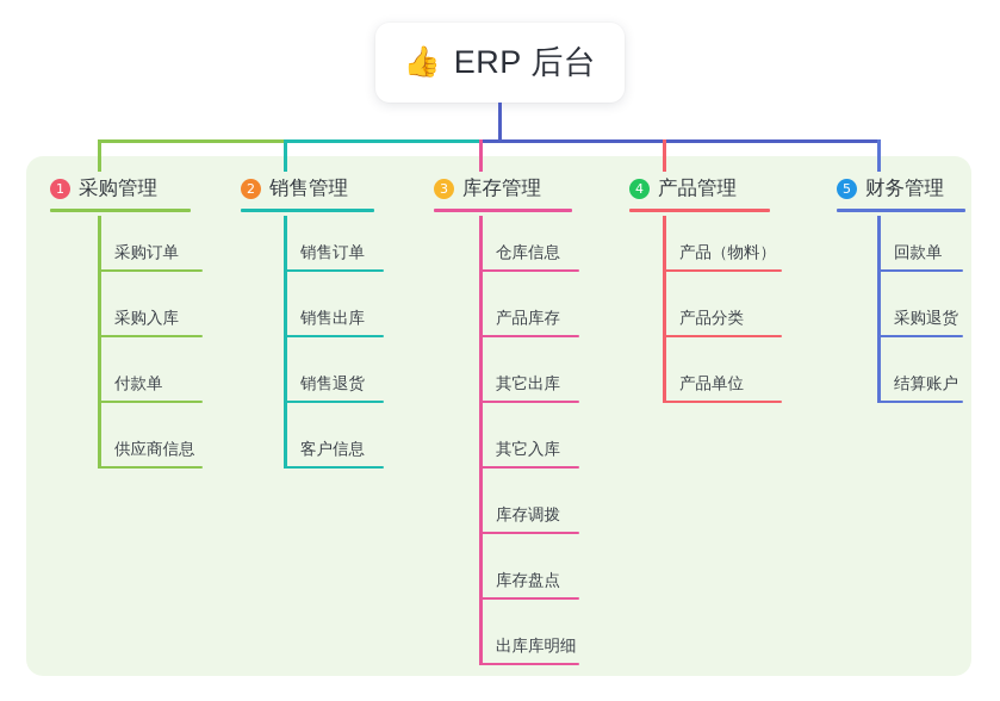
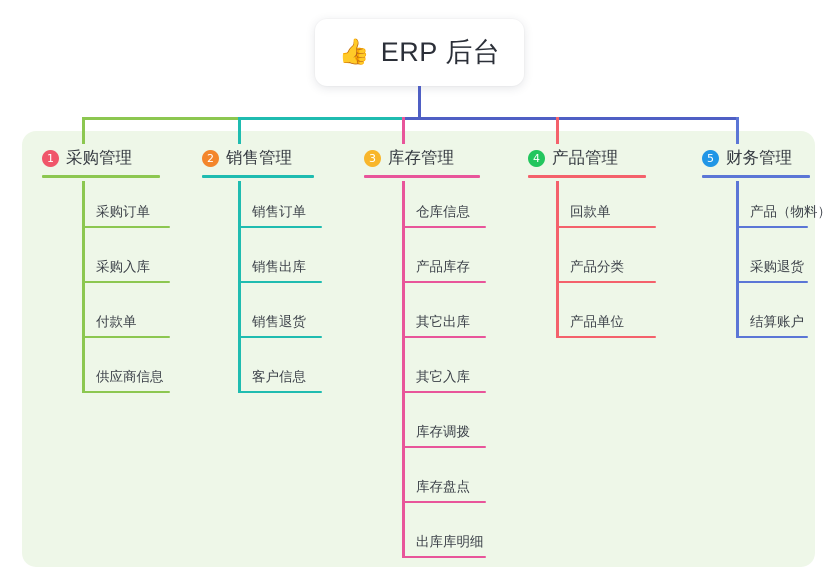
  👍
  ERP 后台
  1
  采购管理
  采购订单
  采购入库
  付款单
  供应商信息
  2
  销售管理
  销售订单
  销售出库
  销售退货
  客户信息
  3
  库存管理
  仓库信息
  产品库存
  其它出库
  其它入库
  库存调拨
  库存盘点
  出库库明细
  4
  产品管理
- 产品（物料）
+ 回款单
  产品分类
  产品单位
  5
  财务管理
- 回款单
+ 产品（物料）
  采购退货
  结算账户
